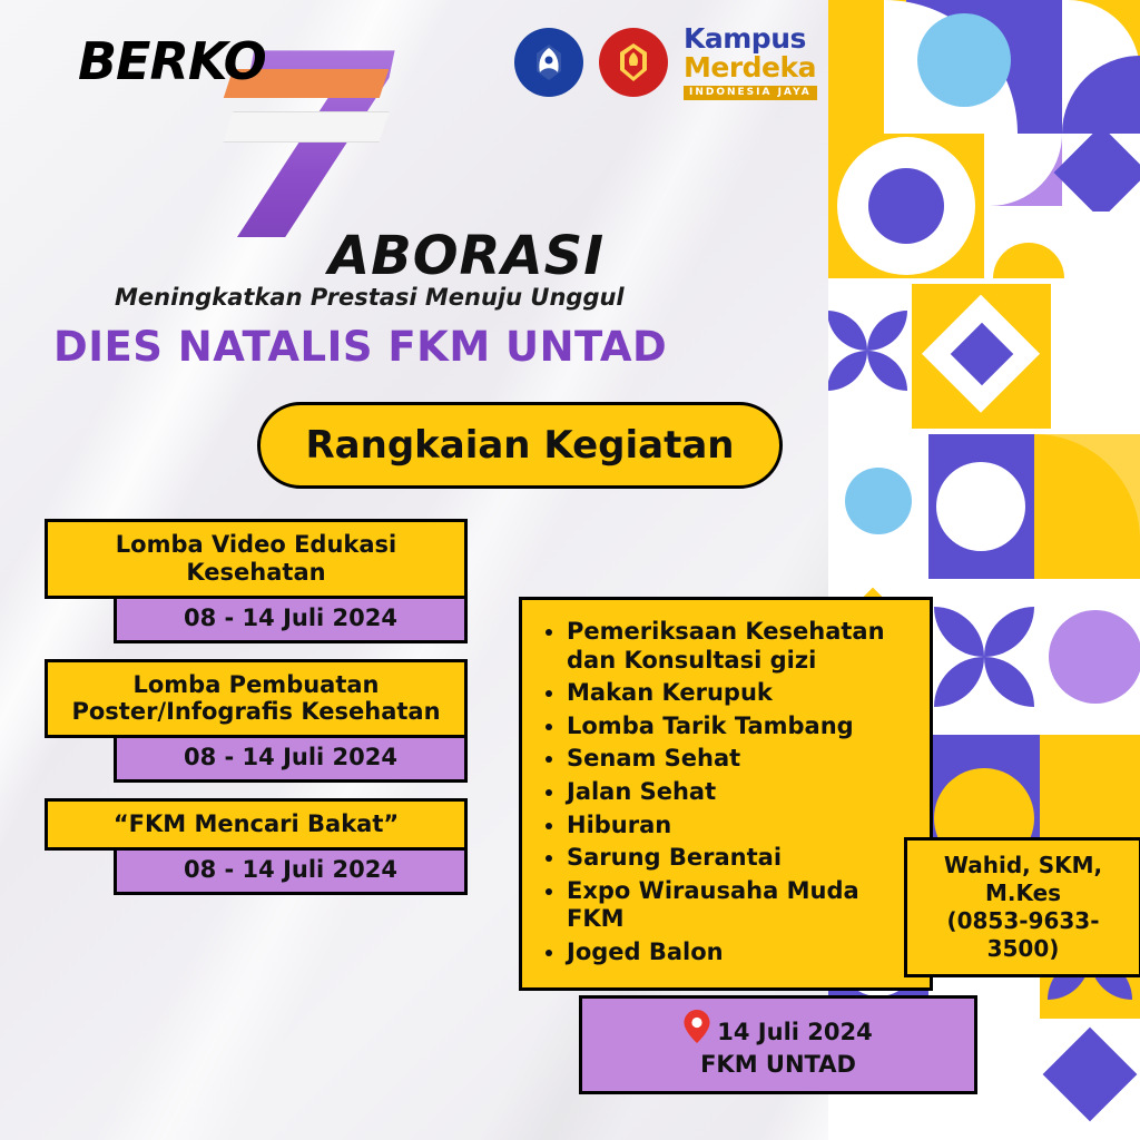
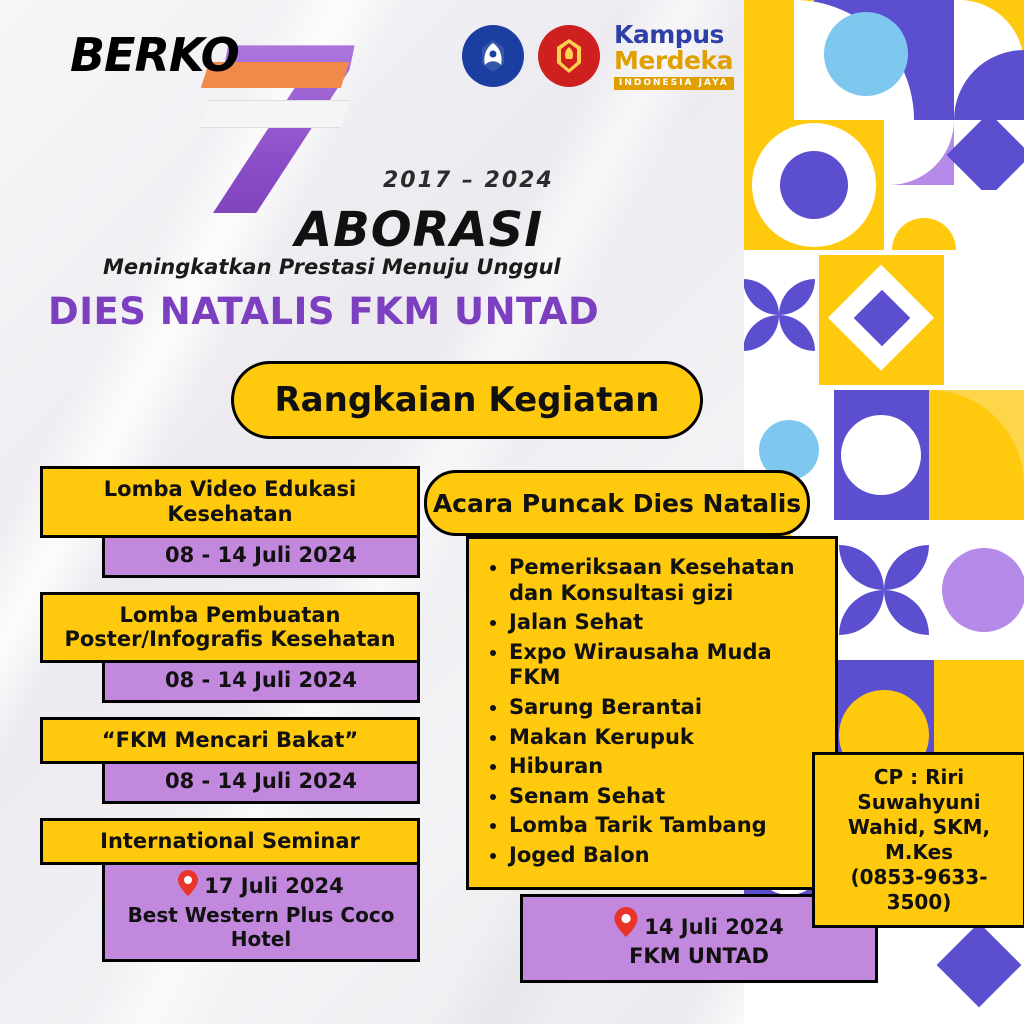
  7
  BERKO
+ 2017 – 2024
  ABORASI
  Meningkatkan Prestasi Menuju Unggul
  DIES NATALIS FKM UNTAD
  Kampus
  Merdeka
  INDONESIA JAYA
  Rangkaian Kegiatan
  Lomba Video Edukasi Kesehatan
  08 - 14 Juli 2024
  Lomba Pembuatan
  Poster/Infografis Kesehatan
  08 - 14 Juli 2024
  “FKM Mencari Bakat”
  08 - 14 Juli 2024
+ International Seminar
+ 17 Juli 2024
+ Best Western Plus Coco Hotel
+ Acara Puncak Dies Natalis
  Pemeriksaan Kesehatan dan Konsultasi gizi
- Makan Kerupuk
+ Jalan Sehat
- Lomba Tarik Tambang
+ Expo Wirausaha Muda FKM
- Senam Sehat
+ Sarung Berantai
- Jalan Sehat
+ Makan Kerupuk
  Hiburan
- Sarung Berantai
+ Senam Sehat
- Expo Wirausaha Muda FKM
+ Lomba Tarik Tambang
  Joged Balon
  14 Juli 2024
  FKM UNTAD
+ CP : Riri Suwahyuni
  Wahid, SKM, M.Kes
  (0853-9633-3500)
